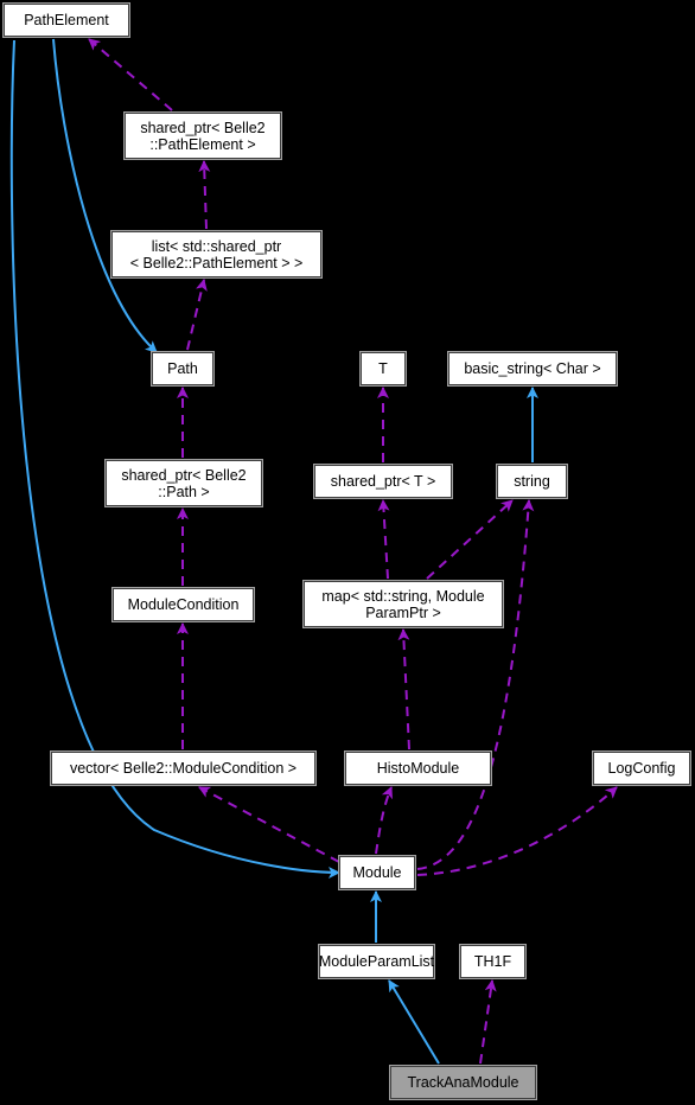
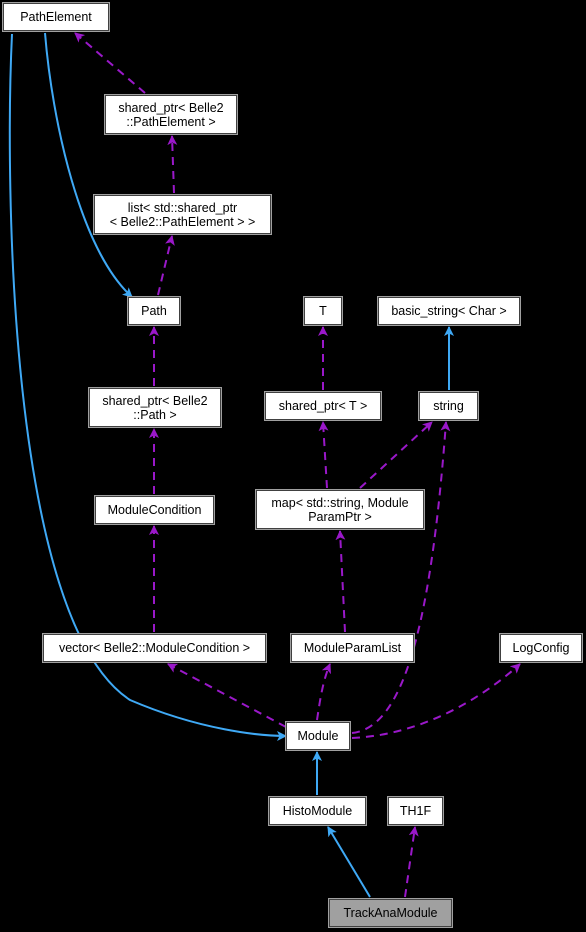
  PathElement
  shared_ptr< Belle2
  ::PathElement >
  list< std::shared_ptr
  < Belle2::PathElement > >
  Path
  T
  basic_string< Char >
  shared_ptr< Belle2
  ::Path >
  shared_ptr< T >
  string
  ModuleCondition
  map< std::string, Module
  ParamPtr >
  vector< Belle2::ModuleCondition >
- HistoModule
+ ModuleParamList
  LogConfig
  Module
- ModuleParamList
+ HistoModule
  TH1F
  TrackAnaModule
